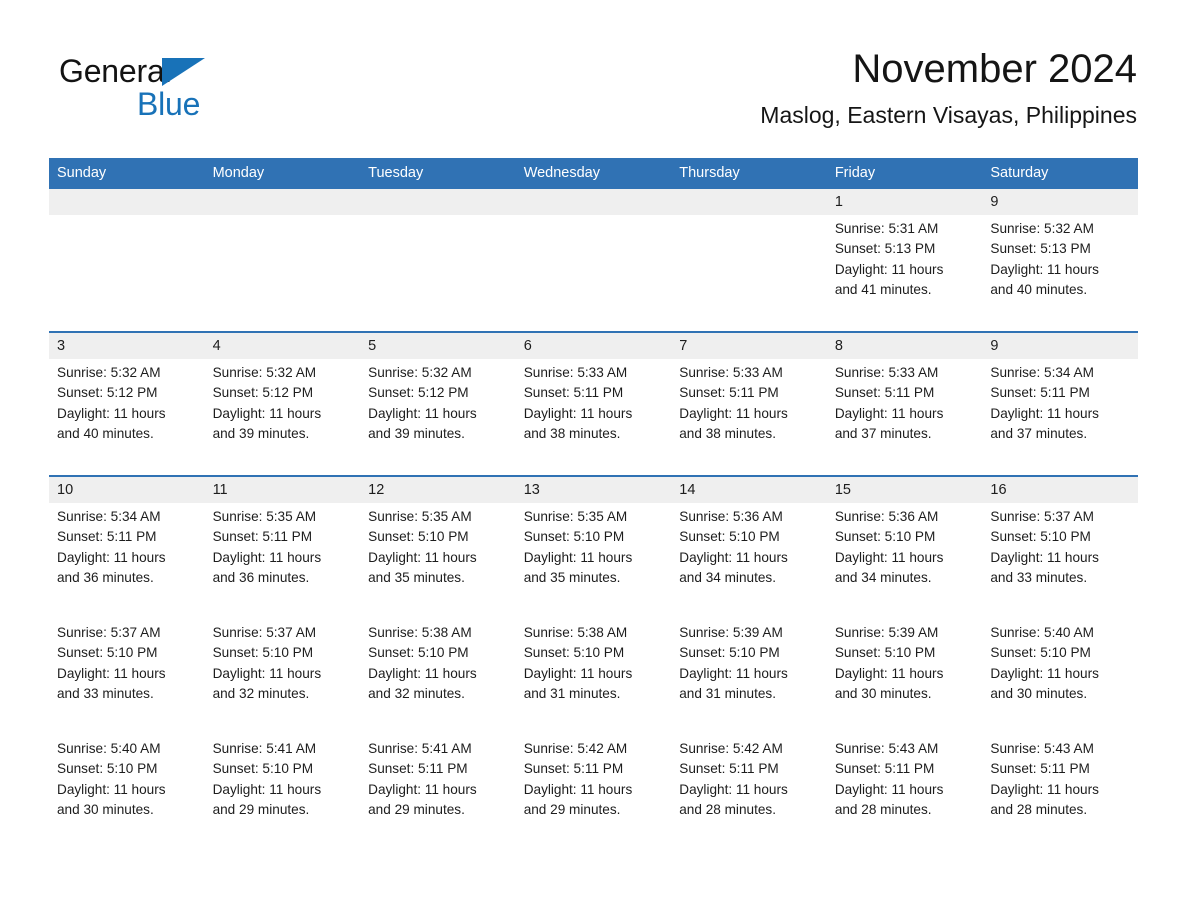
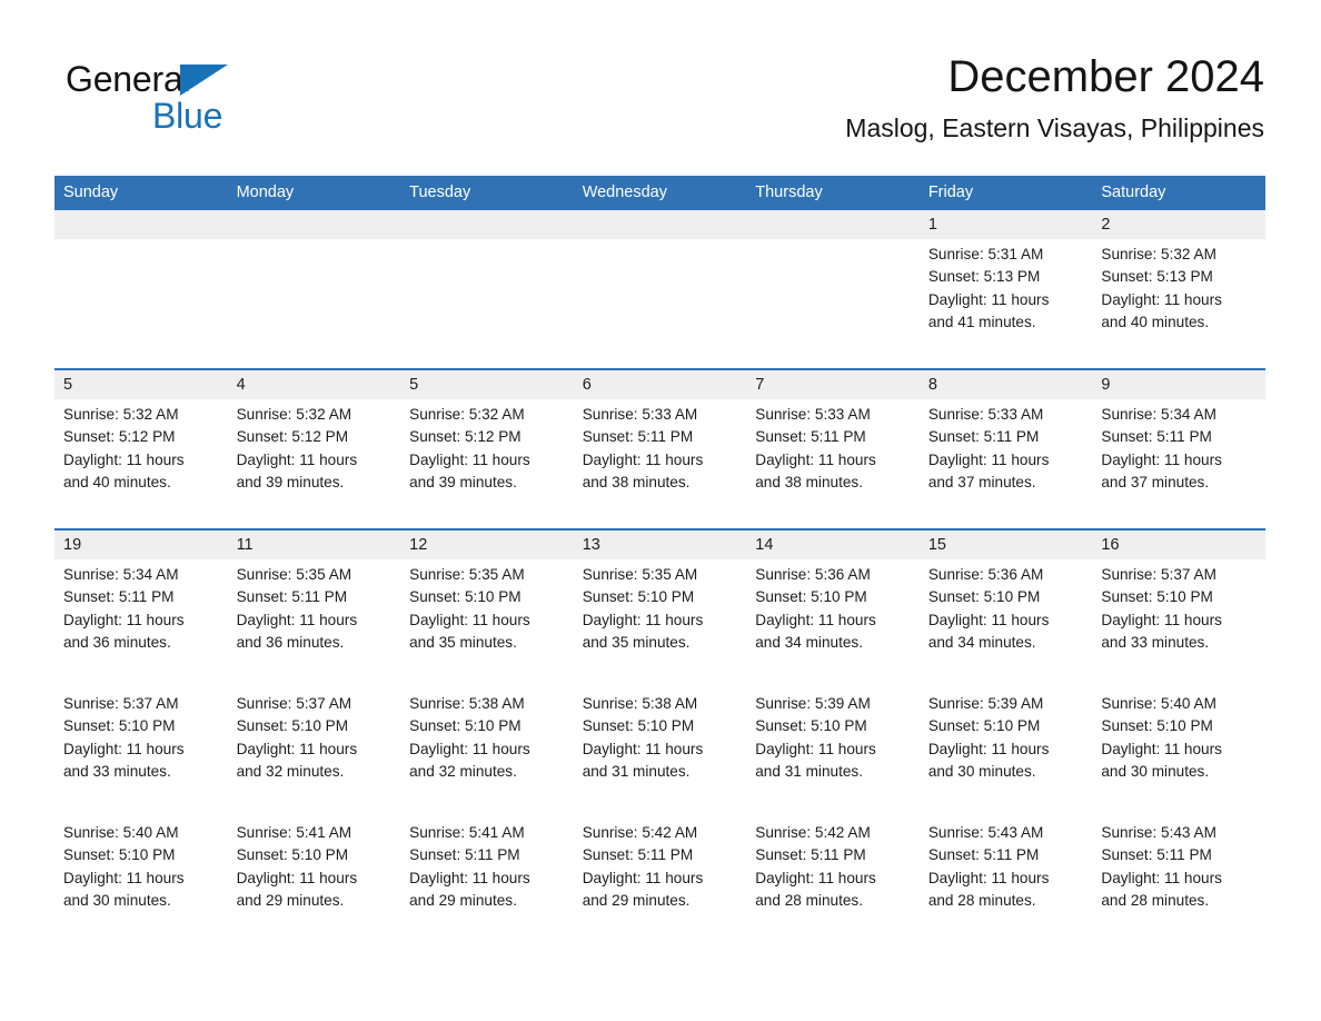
  General
  Blue
- November 2024
+ December 2024
  Maslog, Eastern Visayas, Philippines
  Sunday	Monday	Tuesday	Wednesday	Thursday	Friday	Saturday
- 					1	9
+ 					1	2
  					Sunrise: 5:31 AMSunset: 5:13 PMDaylight: 11 hoursand 41 minutes.	Sunrise: 5:32 AMSunset: 5:13 PMDaylight: 11 hoursand 40 minutes.
- 3	4	5	6	7	8	9
+ 5	4	5	6	7	8	9
  Sunrise: 5:32 AMSunset: 5:12 PMDaylight: 11 hoursand 40 minutes.	Sunrise: 5:32 AMSunset: 5:12 PMDaylight: 11 hoursand 39 minutes.	Sunrise: 5:32 AMSunset: 5:12 PMDaylight: 11 hoursand 39 minutes.	Sunrise: 5:33 AMSunset: 5:11 PMDaylight: 11 hoursand 38 minutes.	Sunrise: 5:33 AMSunset: 5:11 PMDaylight: 11 hoursand 38 minutes.	Sunrise: 5:33 AMSunset: 5:11 PMDaylight: 11 hoursand 37 minutes.	Sunrise: 5:34 AMSunset: 5:11 PMDaylight: 11 hoursand 37 minutes.
- 10	11	12	13	14	15	16
+ 19	11	12	13	14	15	16
  Sunrise: 5:34 AMSunset: 5:11 PMDaylight: 11 hoursand 36 minutes.	Sunrise: 5:35 AMSunset: 5:11 PMDaylight: 11 hoursand 36 minutes.	Sunrise: 5:35 AMSunset: 5:10 PMDaylight: 11 hoursand 35 minutes.	Sunrise: 5:35 AMSunset: 5:10 PMDaylight: 11 hoursand 35 minutes.	Sunrise: 5:36 AMSunset: 5:10 PMDaylight: 11 hoursand 34 minutes.	Sunrise: 5:36 AMSunset: 5:10 PMDaylight: 11 hoursand 34 minutes.	Sunrise: 5:37 AMSunset: 5:10 PMDaylight: 11 hoursand 33 minutes.
  Sunrise: 5:37 AMSunset: 5:10 PMDaylight: 11 hoursand 33 minutes.	Sunrise: 5:37 AMSunset: 5:10 PMDaylight: 11 hoursand 32 minutes.	Sunrise: 5:38 AMSunset: 5:10 PMDaylight: 11 hoursand 32 minutes.	Sunrise: 5:38 AMSunset: 5:10 PMDaylight: 11 hoursand 31 minutes.	Sunrise: 5:39 AMSunset: 5:10 PMDaylight: 11 hoursand 31 minutes.	Sunrise: 5:39 AMSunset: 5:10 PMDaylight: 11 hoursand 30 minutes.	Sunrise: 5:40 AMSunset: 5:10 PMDaylight: 11 hoursand 30 minutes.
  Sunrise: 5:40 AMSunset: 5:10 PMDaylight: 11 hoursand 30 minutes.	Sunrise: 5:41 AMSunset: 5:10 PMDaylight: 11 hoursand 29 minutes.	Sunrise: 5:41 AMSunset: 5:11 PMDaylight: 11 hoursand 29 minutes.	Sunrise: 5:42 AMSunset: 5:11 PMDaylight: 11 hoursand 29 minutes.	Sunrise: 5:42 AMSunset: 5:11 PMDaylight: 11 hoursand 28 minutes.	Sunrise: 5:43 AMSunset: 5:11 PMDaylight: 11 hoursand 28 minutes.	Sunrise: 5:43 AMSunset: 5:11 PMDaylight: 11 hoursand 28 minutes.
